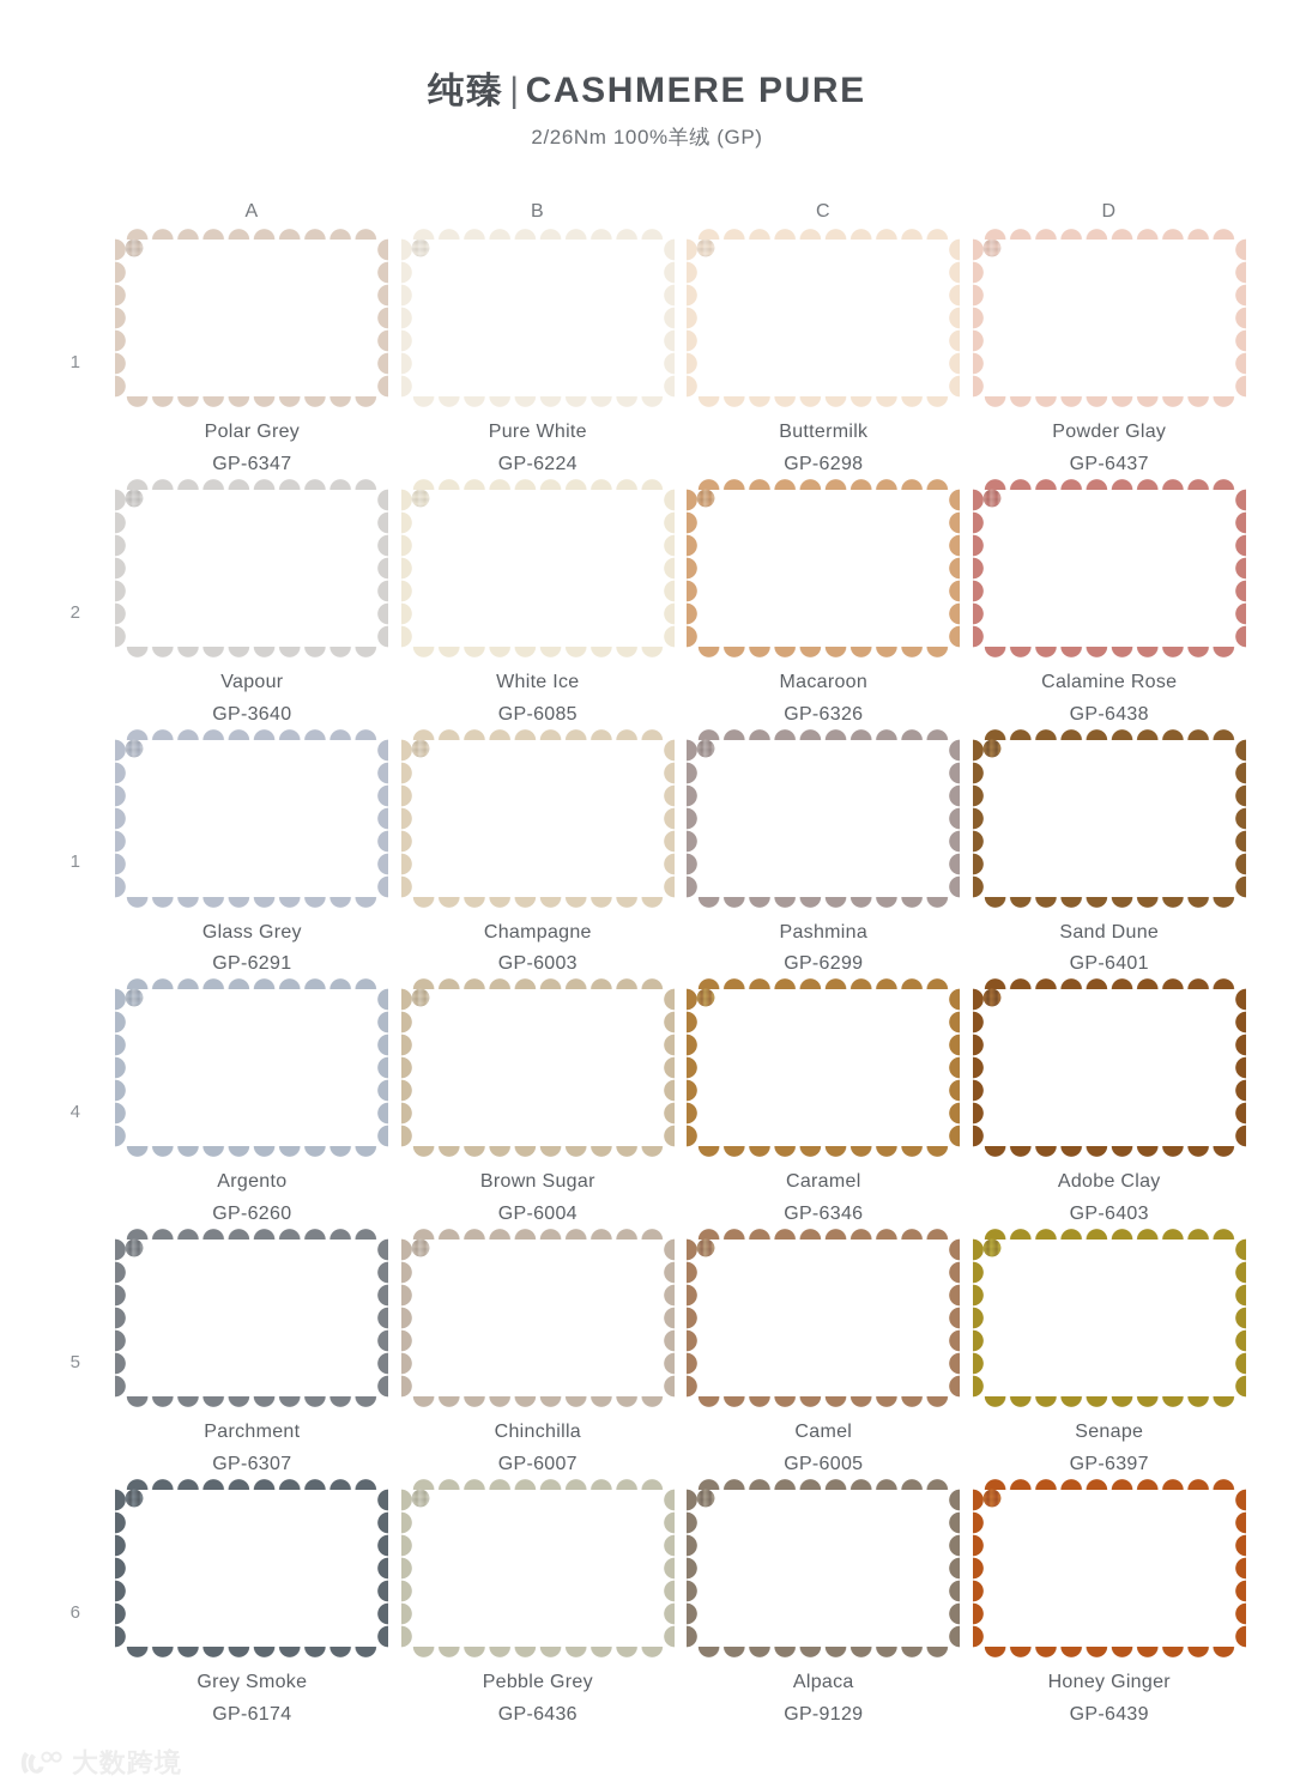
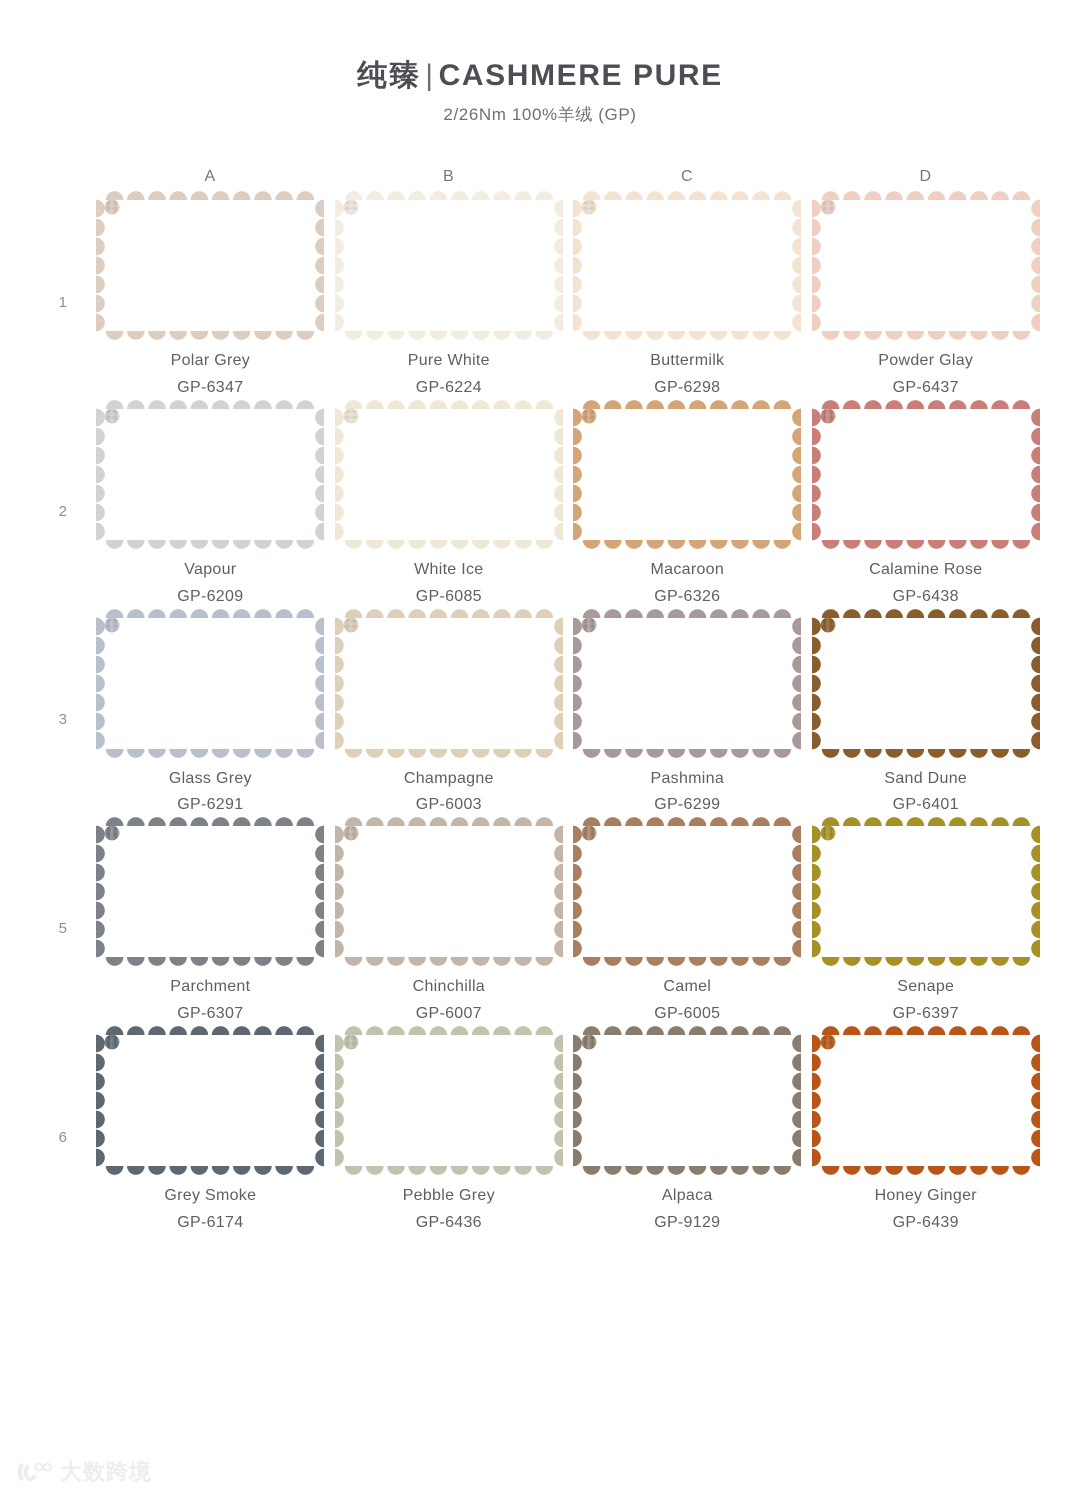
  纯臻 | CASHMERE PURE
  2/26Nm 100%羊绒 (GP)
  	A	B	C	D
  1	Polar GreyGP-6347	Pure WhiteGP-6224	ButtermilkGP-6298	Powder GlayGP-6437
- 2	VapourGP-3640	White IceGP-6085	MacaroonGP-6326	Calamine RoseGP-6438
+ 2	VapourGP-6209	White IceGP-6085	MacaroonGP-6326	Calamine RoseGP-6438
- 1	Glass GreyGP-6291	ChampagneGP-6003	PashminaGP-6299	Sand DuneGP-6401
+ 3	Glass GreyGP-6291	ChampagneGP-6003	PashminaGP-6299	Sand DuneGP-6401
- 4	ArgentoGP-6260	Brown SugarGP-6004	CaramelGP-6346	Adobe ClayGP-6403
  5	ParchmentGP-6307	ChinchillaGP-6007	CamelGP-6005	SenapeGP-6397
  6	Grey SmokeGP-6174	Pebble GreyGP-6436	AlpacaGP-9129	Honey GingerGP-6439
